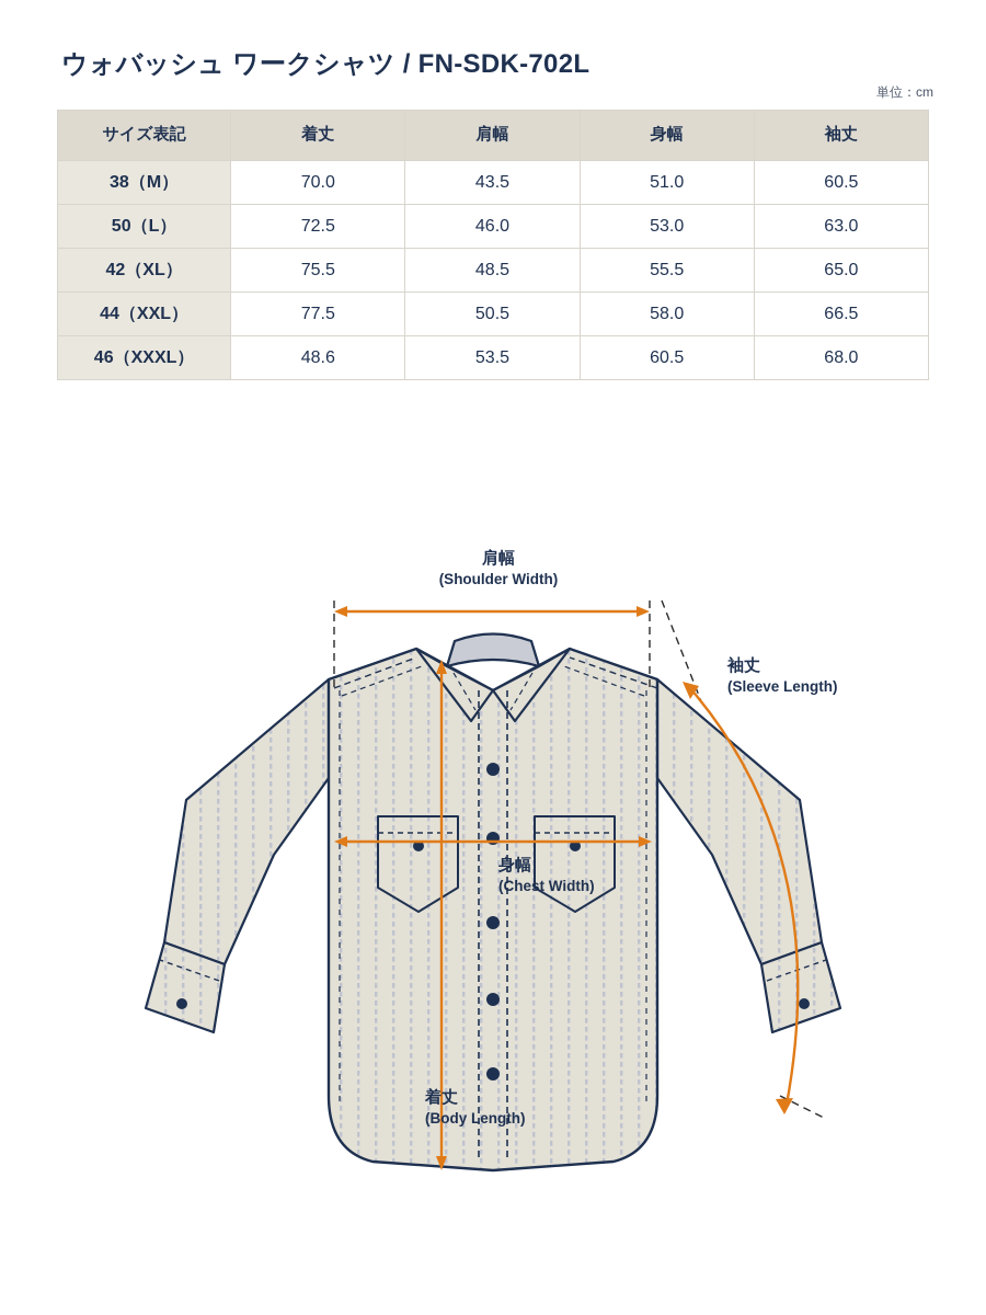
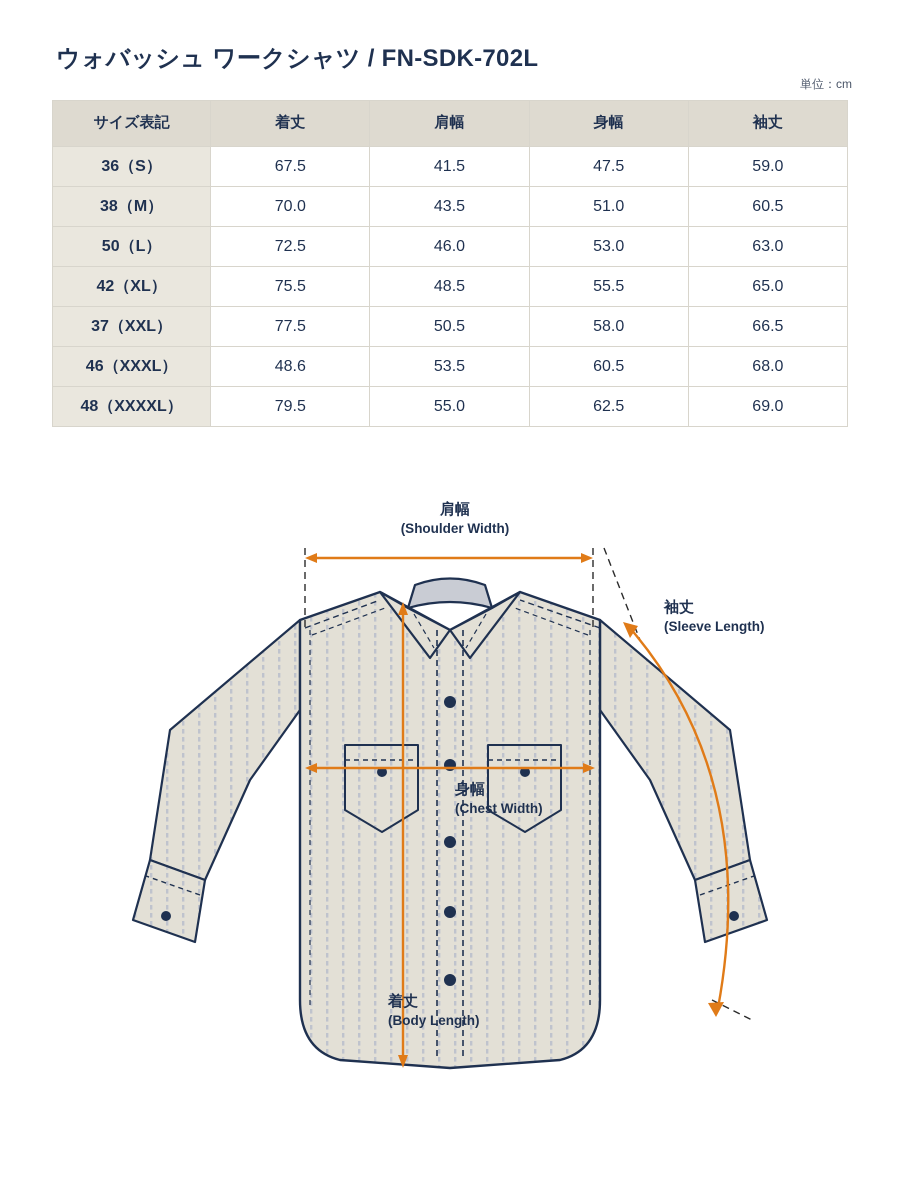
  ウォバッシュ ワークシャツ / FN-SDK-702L
  単位：cm
  サイズ表記	着丈	肩幅	身幅	袖丈
+ 36（S）	67.5	41.5	47.5	59.0
  38（M）	70.0	43.5	51.0	60.5
  50（L）	72.5	46.0	53.0	63.0
  42（XL）	75.5	48.5	55.5	65.0
- 44（XXL）	77.5	50.5	58.0	66.5
+ 37（XXL）	77.5	50.5	58.0	66.5
  46（XXXL）	48.6	53.5	60.5	68.0
+ 48（XXXXL）	79.5	55.0	62.5	69.0
  肩幅
  (Shoulder Width)
  袖丈
  (Sleeve Length)
  身幅
  (Chest Width)
  着丈
  (Body Length)
